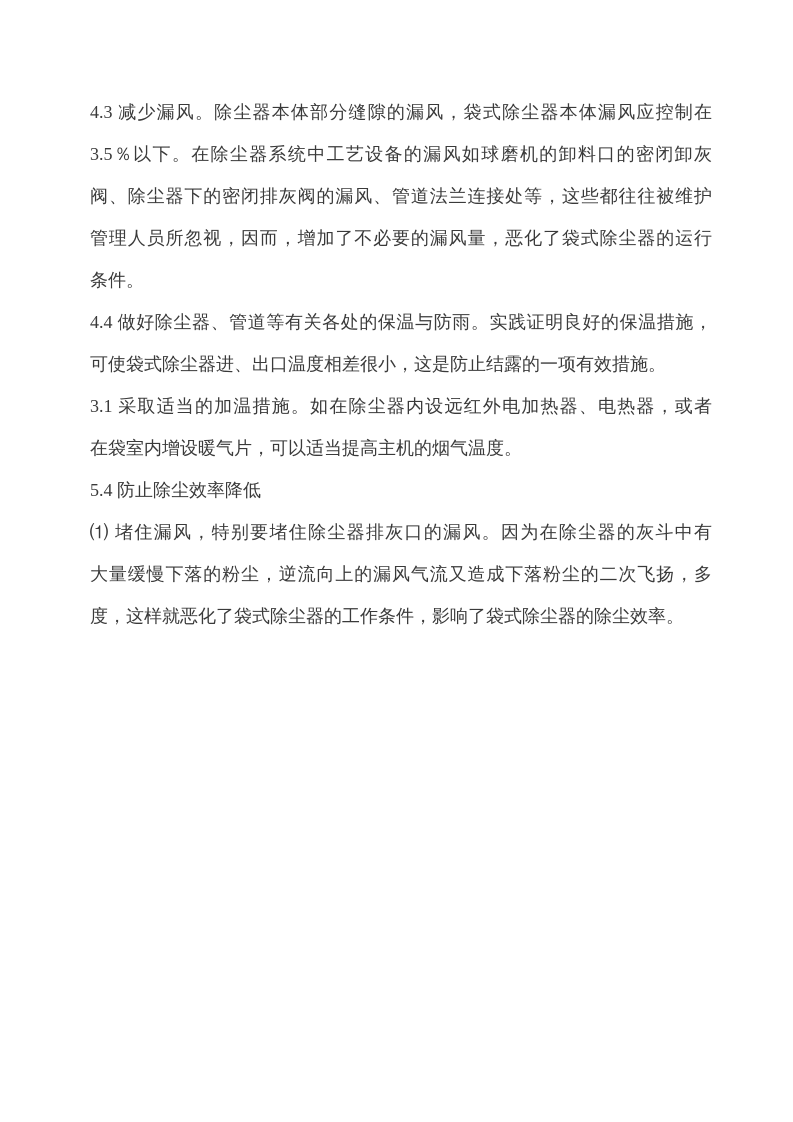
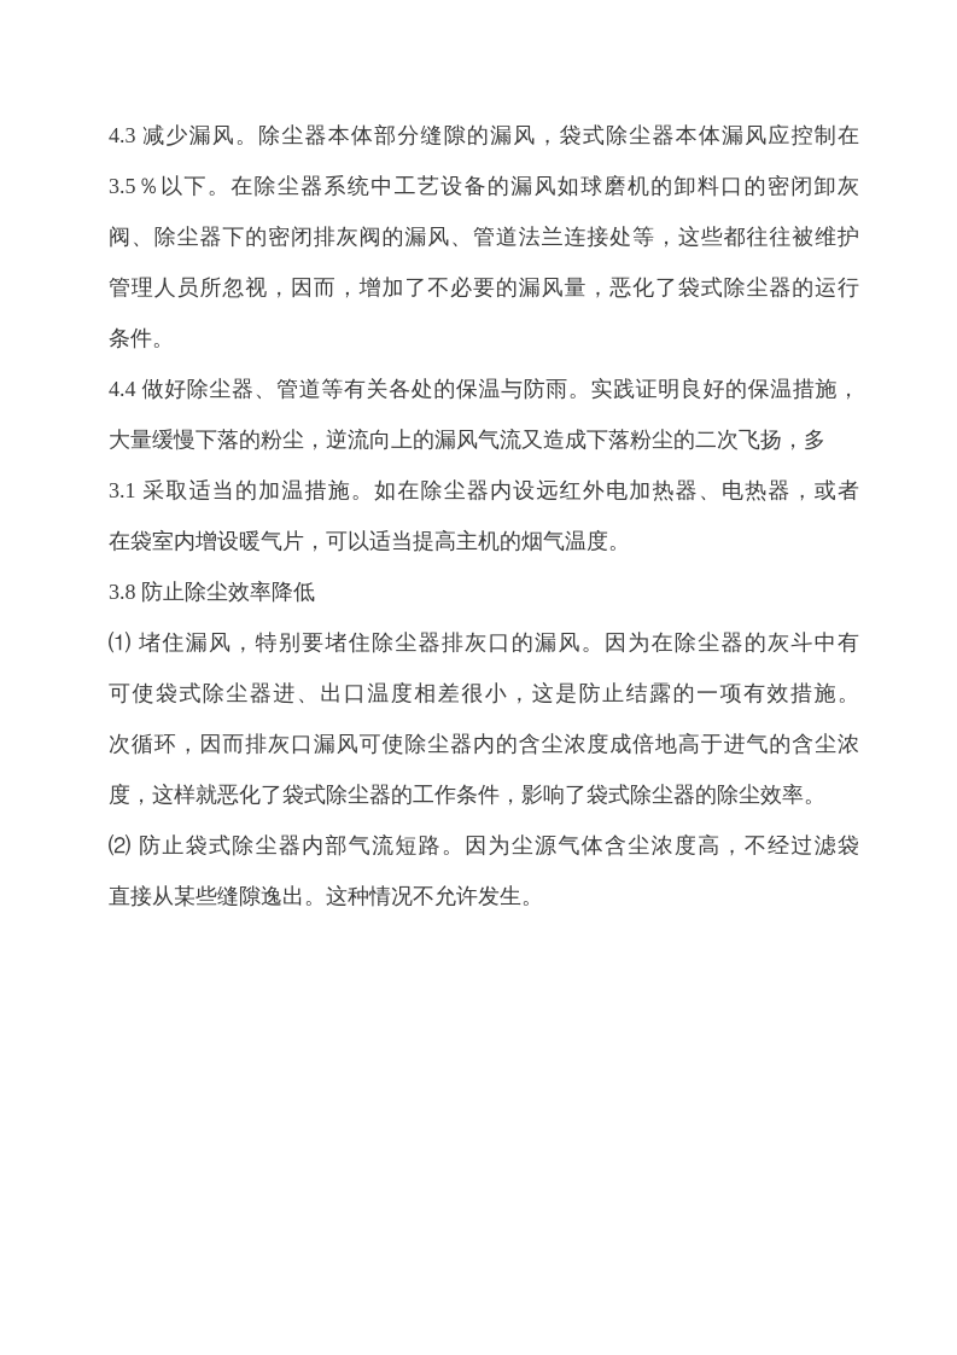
  4.3 减少漏风。除尘器本体部分缝隙的漏风，袋式除尘器本体漏风应控制在
  3.5％以下。在除尘器系统中工艺设备的漏风如球磨机的卸料口的密闭卸灰
  阀、除尘器下的密闭排灰阀的漏风、管道法兰连接处等，这些都往往被维护
  管理人员所忽视，因而，增加了不必要的漏风量，恶化了袋式除尘器的运行
  条件。
  4.4 做好除尘器、管道等有关各处的保温与防雨。实践证明良好的保温措施，
- 可使袋式除尘器进、出口温度相差很小，这是防止结露的一项有效措施。
+ 大量缓慢下落的粉尘，逆流向上的漏风气流又造成下落粉尘的二次飞扬，多
  3.1 采取适当的加温措施。如在除尘器内设远红外电加热器、电热器，或者
  在袋室内增设暖气片，可以适当提高主机的烟气温度。
- 5.4 防止除尘效率降低
+ 3.8 防止除尘效率降低
  ⑴ 堵住漏风，特别要堵住除尘器排灰口的漏风。因为在除尘器的灰斗中有
- 大量缓慢下落的粉尘，逆流向上的漏风气流又造成下落粉尘的二次飞扬，多
+ 可使袋式除尘器进、出口温度相差很小，这是防止结露的一项有效措施。
+ 次循环，因而排灰口漏风可使除尘器内的含尘浓度成倍地高于进气的含尘浓
  度，这样就恶化了袋式除尘器的工作条件，影响了袋式除尘器的除尘效率。
+ ⑵ 防止袋式除尘器内部气流短路。因为尘源气体含尘浓度高，不经过滤袋
+ 直接从某些缝隙逸出。这种情况不允许发生。
